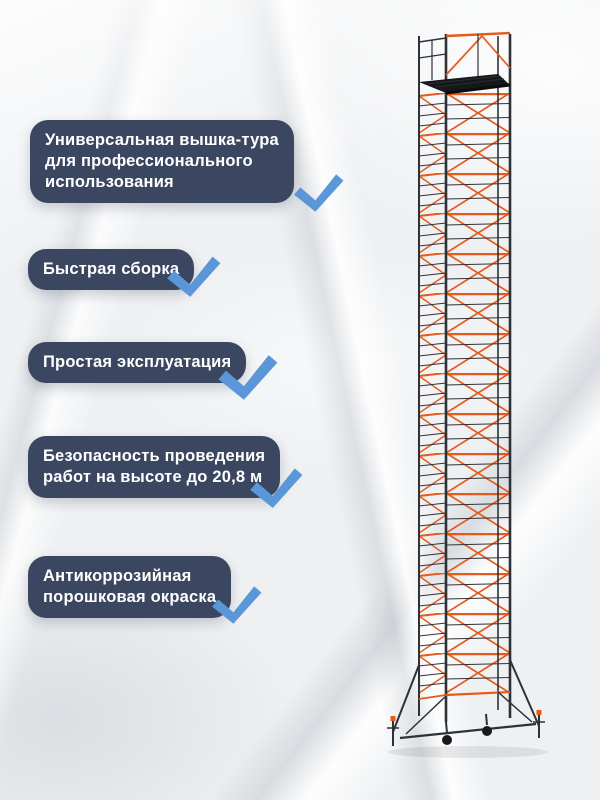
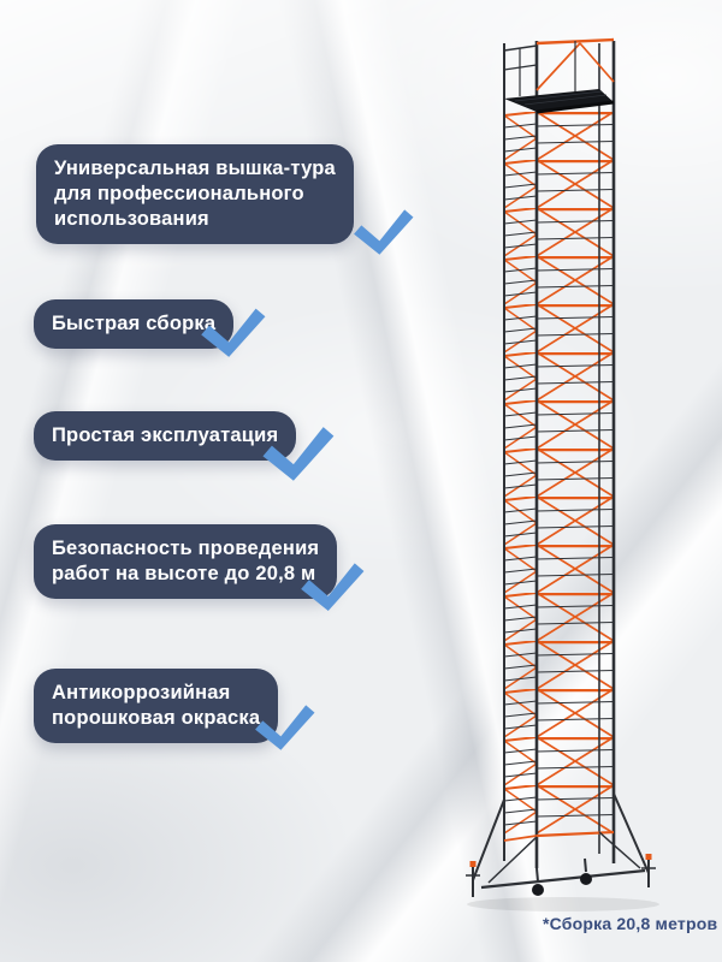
  Универсальная вышка-тура
  для профессионального
  использования
  Быстрая сборка
  Простая эксплуатация
  Безопасность проведения
  работ на высоте до 20,8 м
  Антикоррозийная
  порошковая окраска
+ *Сборка 20,8 метров
